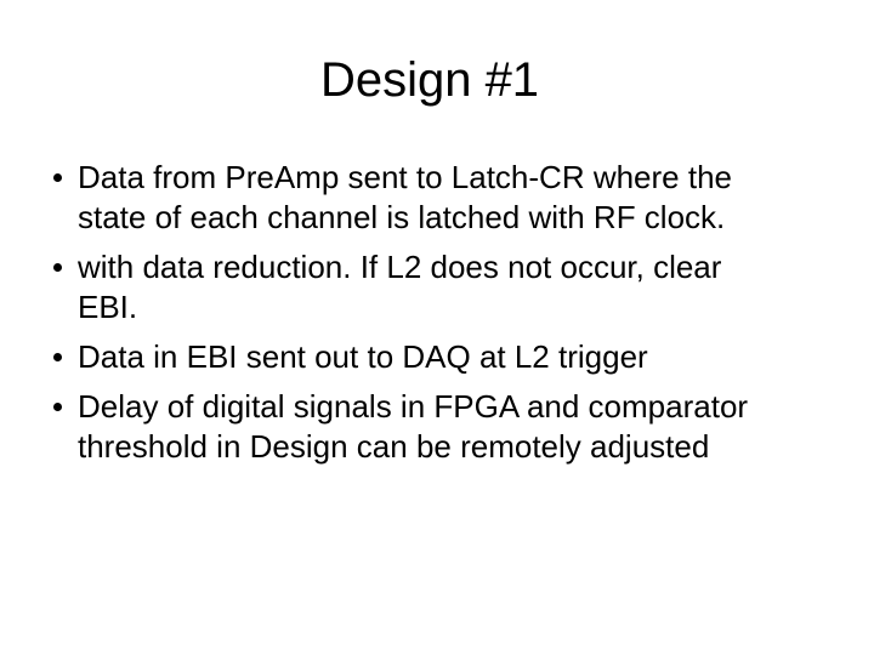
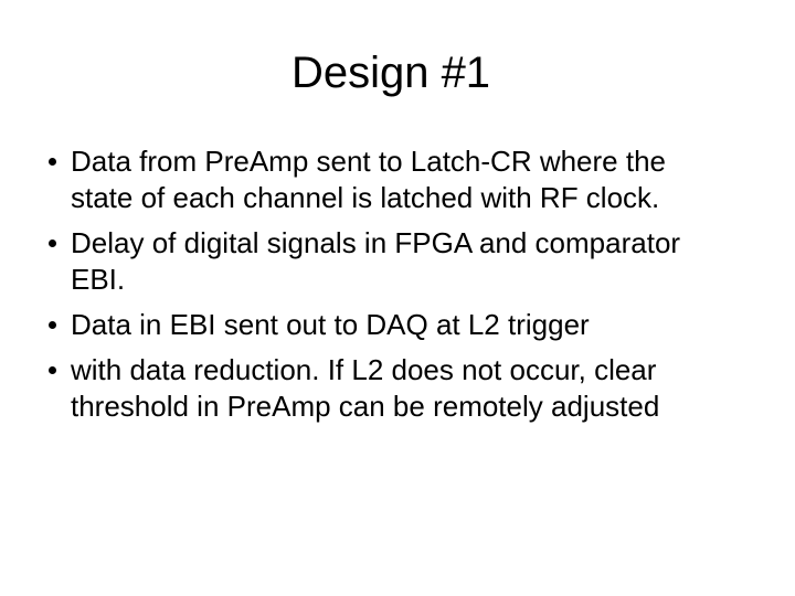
  Design #1
  Data from PreAmp sent to Latch-CR where the
  state of each channel is latched with RF clock.
- with data reduction. If L2 does not occur, clear
+ Delay of digital signals in FPGA and comparator
  EBI.
  Data in EBI sent out to DAQ at L2 trigger
- Delay of digital signals in FPGA and comparator
+ with data reduction. If L2 does not occur, clear
- threshold in Design can be remotely adjusted
+ threshold in PreAmp can be remotely adjusted
